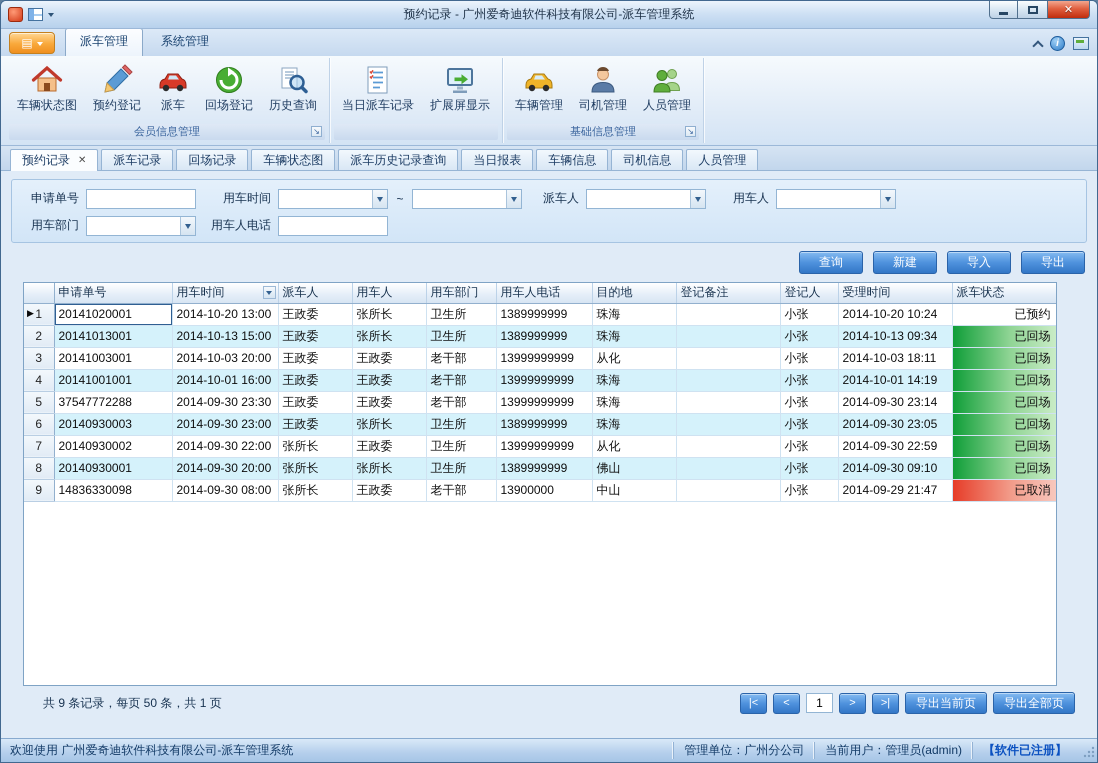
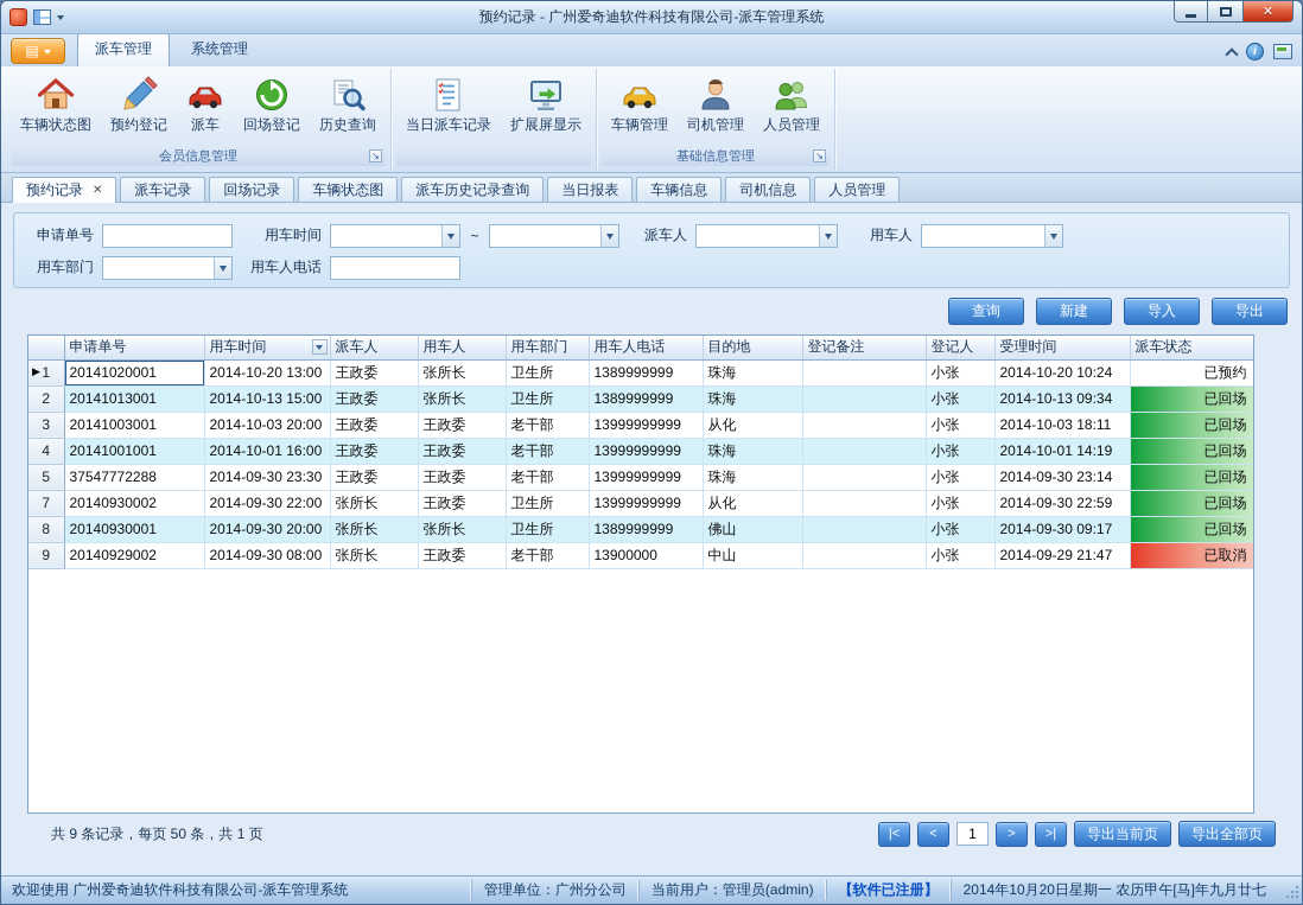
  预约记录 - 广州爱奇迪软件科技有限公司-派车管理系统
  派车管理
  系统管理
  车辆状态图
  预约登记
  派车
  回场登记
  历史查询
  会员信息管理
  当日派车记录
  扩展屏显示
  车辆管理
  司机管理
  人员管理
  基础信息管理
  预约记录
  派车记录
  回场记录
  车辆状态图
  派车历史记录查询
  当日报表
  车辆信息
  司机信息
  人员管理
  申请单号
  用车时间
  ~
  派车人
  用车人
  用车部门
  用车人电话
  查询
  新建
  导入
  导出
  	申请单号	用车时间	派车人	用车人	用车部门	用车人电话	目的地	登记备注	登记人	受理时间	派车状态
  ▶ 1	20141020001	2014-10-20 13:00	王政委	张所长	卫生所	1389999999	珠海		小张	2014-10-20 10:24	已预约
  2	20141013001	2014-10-13 15:00	王政委	张所长	卫生所	1389999999	珠海		小张	2014-10-13 09:34	已回场
  3	20141003001	2014-10-03 20:00	王政委	王政委	老干部	13999999999	从化		小张	2014-10-03 18:11	已回场
  4	20141001001	2014-10-01 16:00	王政委	王政委	老干部	13999999999	珠海		小张	2014-10-01 14:19	已回场
  5	37547772288	2014-09-30 23:30	王政委	王政委	老干部	13999999999	珠海		小张	2014-09-30 23:14	已回场
- 6	20140930003	2014-09-30 23:00	王政委	张所长	卫生所	1389999999	珠海		小张	2014-09-30 23:05	已回场
  7	20140930002	2014-09-30 22:00	张所长	王政委	卫生所	13999999999	从化		小张	2014-09-30 22:59	已回场
- 8	20140930001	2014-09-30 20:00	张所长	张所长	卫生所	1389999999	佛山		小张	2014-09-30 09:10	已回场
+ 8	20140930001	2014-09-30 20:00	张所长	张所长	卫生所	1389999999	佛山		小张	2014-09-30 09:17	已回场
- 9	14836330098	2014-09-30 08:00	张所长	王政委	老干部	13900000	中山		小张	2014-09-29 21:47	已取消
+ 9	20140929002	2014-09-30 08:00	张所长	王政委	老干部	13900000	中山		小张	2014-09-29 21:47	已取消
  共 9 条记录，每页 50 条，共 1 页
  |<
  <
  1
  >
  >|
  导出当前页
  导出全部页
  欢迎使用 广州爱奇迪软件科技有限公司-派车管理系统
  管理单位：广州分公司
  当前用户：管理员(admin)
  【软件已注册】
+ 2014年10月20日星期一 农历甲午[马]年九月廿七
